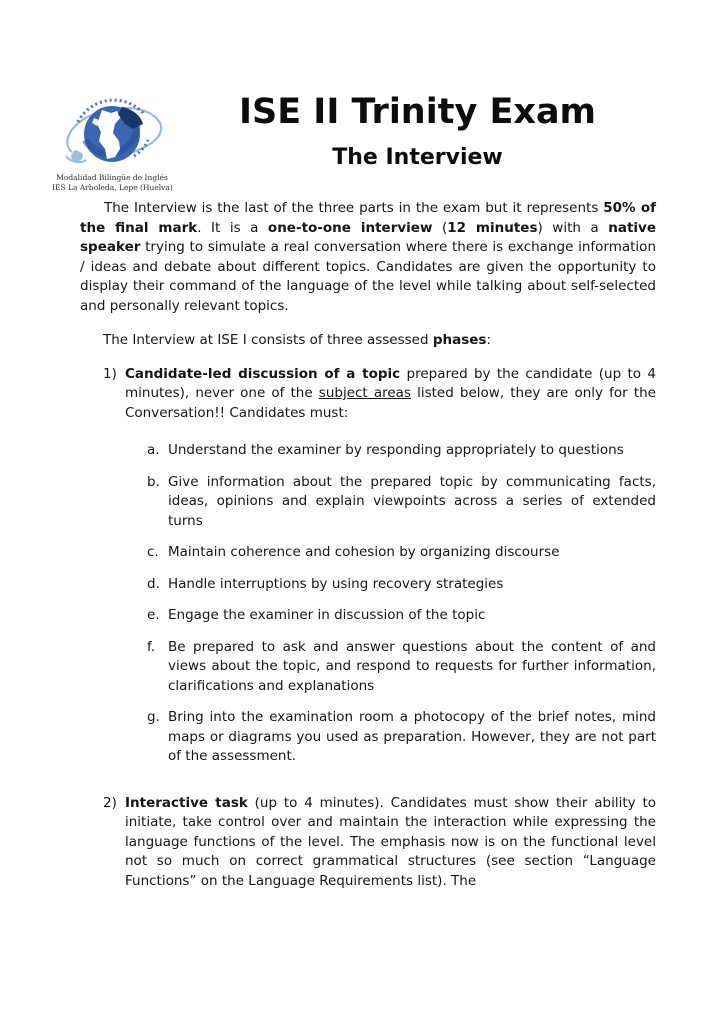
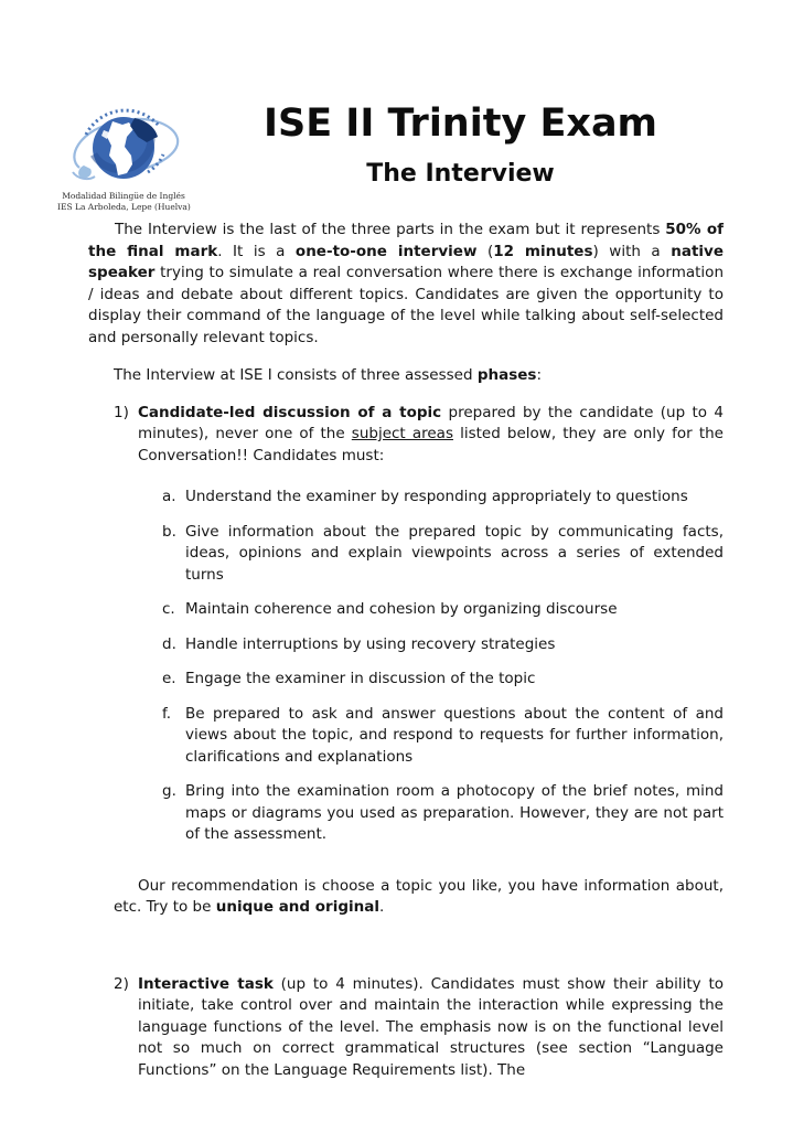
  Modalidad Bilingüe de Inglés
  IES La Arboleda, Lepe (Huelva)
  ISE II Trinity Exam
  The Interview
  The Interview is the last of the three parts in the exam but it represents 50% of the final mark. It is a one-to-one interview (12 minutes) with a native speaker trying to simulate a real conversation where there is exchange information / ideas and debate about different topics. Candidates are given the opportunity to display their command of the language of the level while talking about self-selected and personally relevant topics.
  The Interview at ISE I consists of three assessed phases:
  1)
  Candidate-led discussion of a topic prepared by the candidate (up to 4 minutes), never one of the subject areas listed below, they are only for the Conversation!! Candidates must:
  a.
  Understand the examiner by responding appropriately to questions
  b.
  Give information about the prepared topic by communicating facts, ideas, opinions and explain viewpoints across a series of extended turns
  c.
  Maintain coherence and cohesion by organizing discourse
  d.
  Handle interruptions by using recovery strategies
  e.
  Engage the examiner in discussion of the topic
  f.
  Be prepared to ask and answer questions about the content of and views about the topic, and respond to requests for further information, clarifications and explanations
  g.
  Bring into the examination room a photocopy of the brief notes, mind maps or diagrams you used as preparation. However, they are not part of the assessment.
+ Our recommendation is choose a topic you like, you have information about, etc. Try to be unique and original.
  2)
  Interactive task (up to 4 minutes). Candidates must show their ability to initiate, take control over and maintain the interaction while expressing the language functions of the level. The emphasis now is on the functional level not so much on correct grammatical structures (see section “Language Functions” on the Language Requirements list). The
